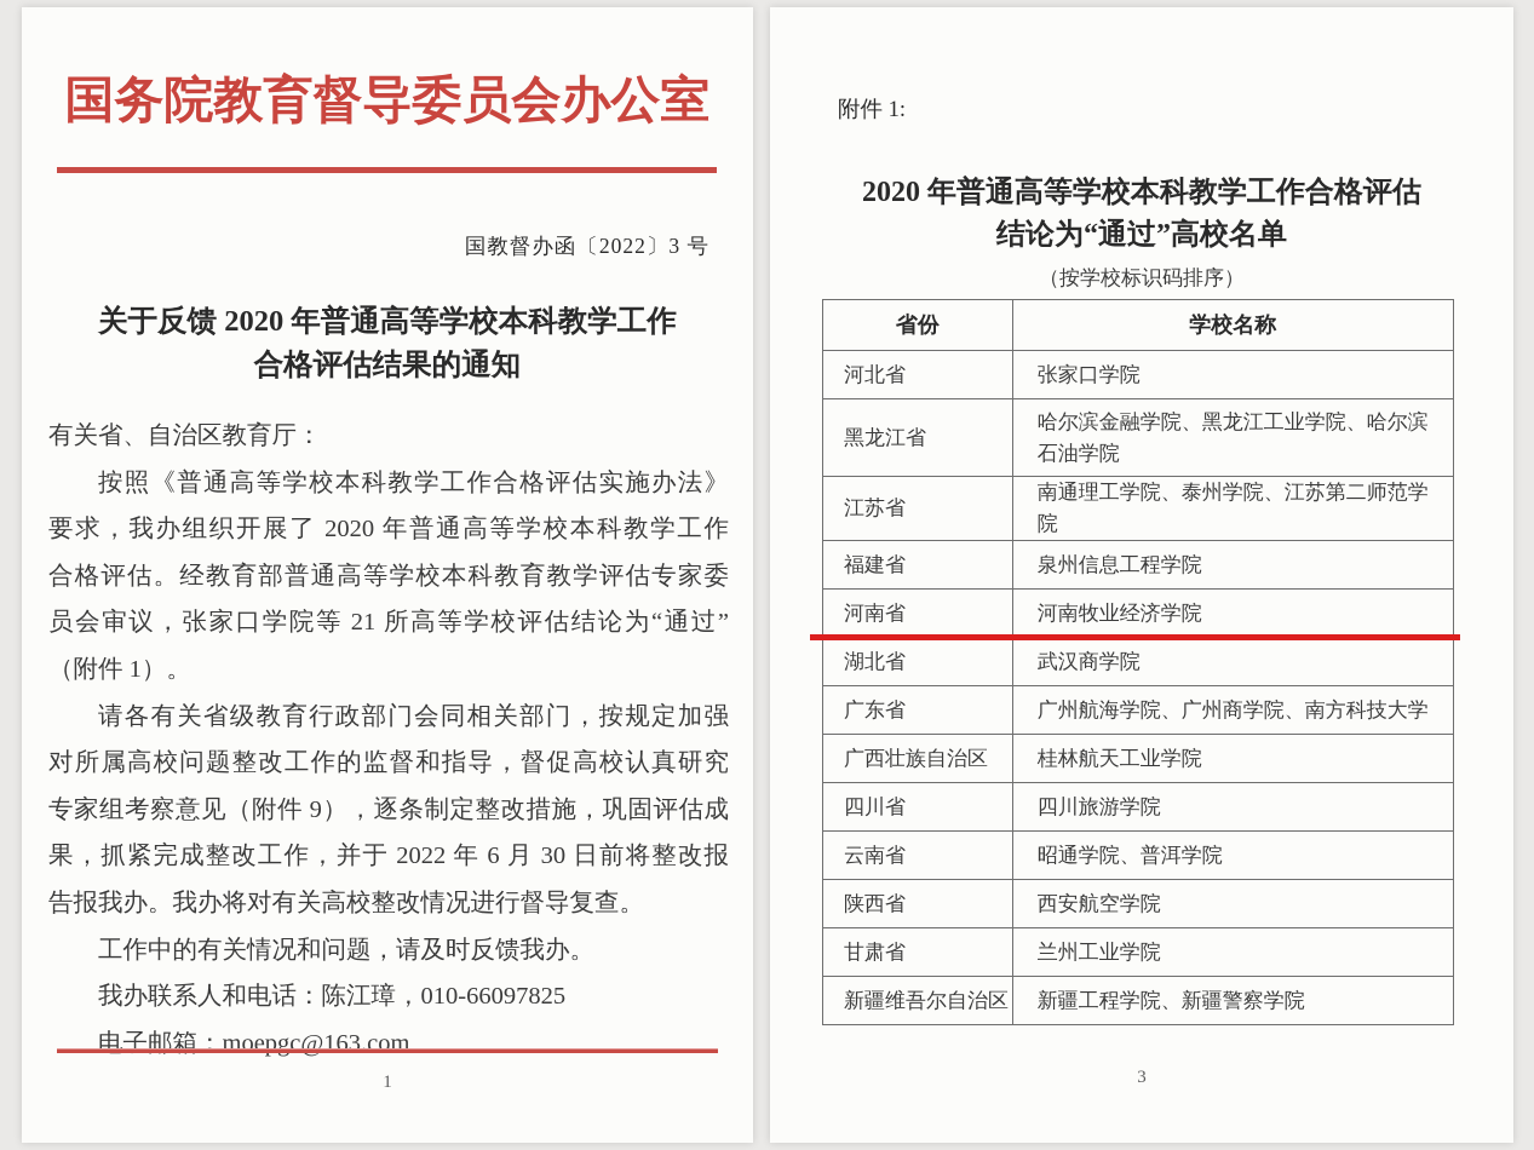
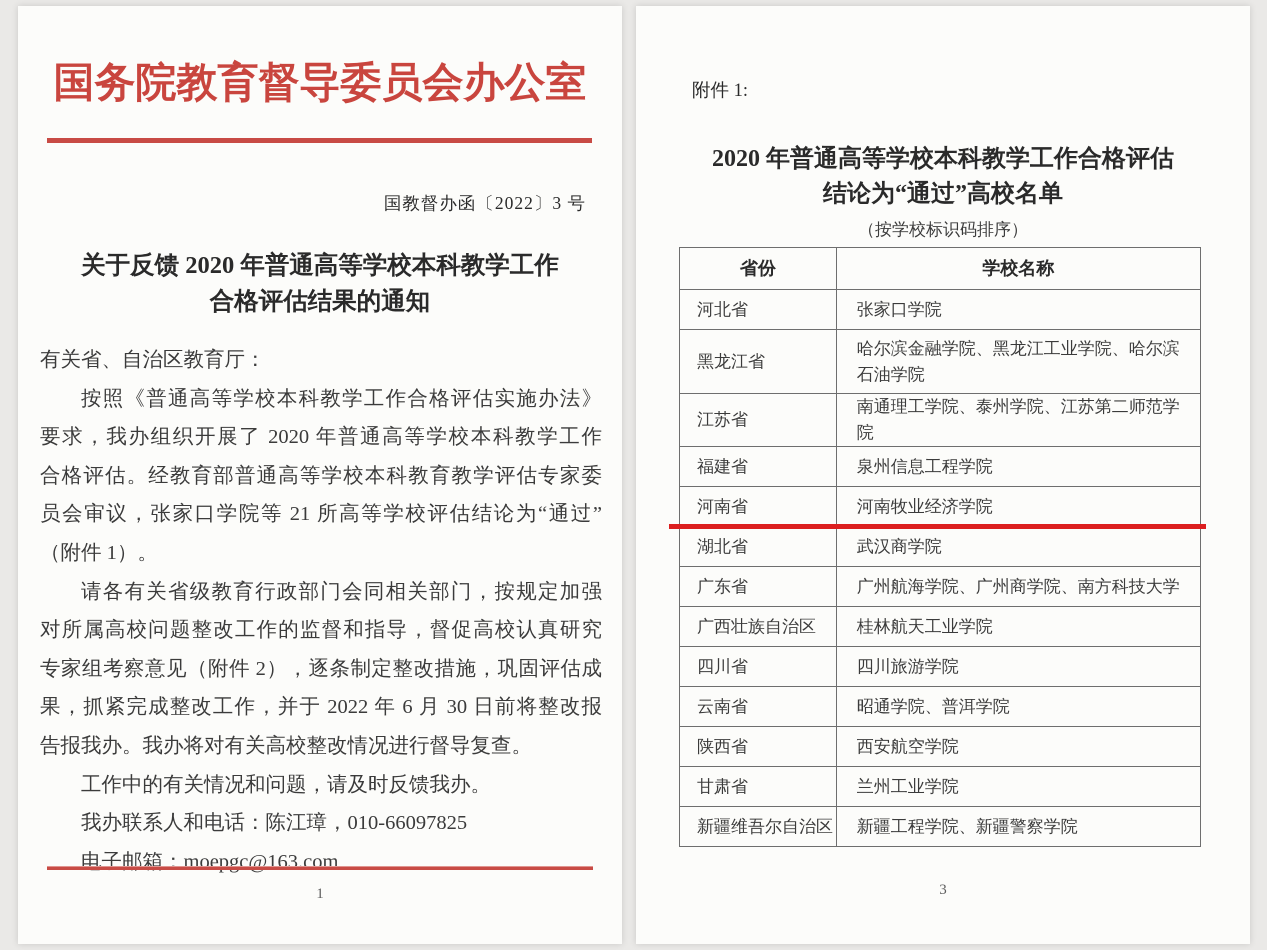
  国务院教育督导委员会办公室
  国教督办函〔2022〕3 号
  关于反馈 2020 年普通高等学校本科教学工作
  合格评估结果的通知
  有关省、自治区教育厅：
  按照《普通高等学校本科教学工作合格评估实施办法》
  要求，我办组织开展了 2020 年普通高等学校本科教学工作
  合格评估。经教育部普通高等学校本科教育教学评估专家委
  员会审议，张家口学院等 21 所高等学校评估结论为“通过”
  （附件 1）。
  请各有关省级教育行政部门会同相关部门，按规定加强
  对所属高校问题整改工作的监督和指导，督促高校认真研究
- 专家组考察意见（附件 9），逐条制定整改措施，巩固评估成
+ 专家组考察意见（附件 2），逐条制定整改措施，巩固评估成
  果，抓紧完成整改工作，并于 2022 年 6 月 30 日前将整改报
  告报我办。我办将对有关高校整改情况进行督导复查。
  工作中的有关情况和问题，请及时反馈我办。
  我办联系人和电话：陈江璋，010-66097825
  电子邮箱：moepgc@163.com
  1
  附件 1:
  2020 年普通高等学校本科教学工作合格评估
  结论为“通过”高校名单
  （按学校标识码排序）
  省份	学校名称
  河北省	张家口学院
  黑龙江省	哈尔滨金融学院、黑龙江工业学院、哈尔滨石油学院
  江苏省	南通理工学院、泰州学院、江苏第二师范学院
  福建省	泉州信息工程学院
  河南省	河南牧业经济学院
  湖北省	武汉商学院
  广东省	广州航海学院、广州商学院、南方科技大学
  广西壮族自治区	桂林航天工业学院
  四川省	四川旅游学院
  云南省	昭通学院、普洱学院
  陕西省	西安航空学院
  甘肃省	兰州工业学院
  新疆维吾尔自治区	新疆工程学院、新疆警察学院
  3
